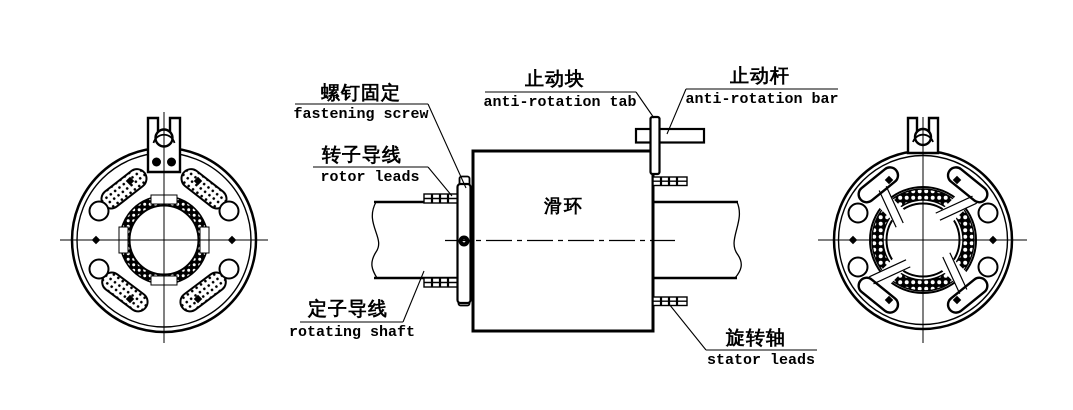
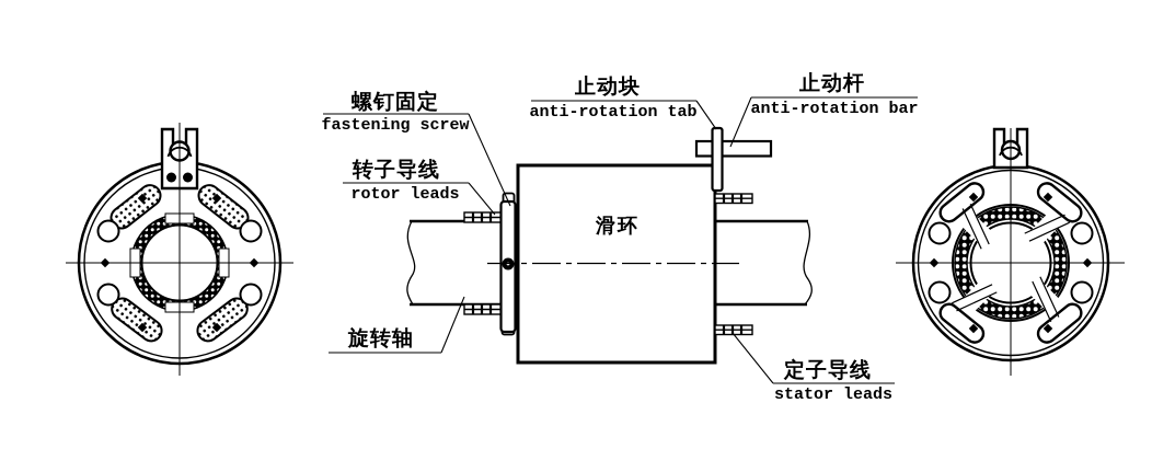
  螺钉固定
  fastening screw
  转子导线
  rotor leads
- 定子导线
+ 旋转轴
- rotating shaft
  止动块
  anti-rotation tab
  止动杆
  anti-rotation bar
- 旋转轴
+ 定子导线
  stator leads
  滑环
